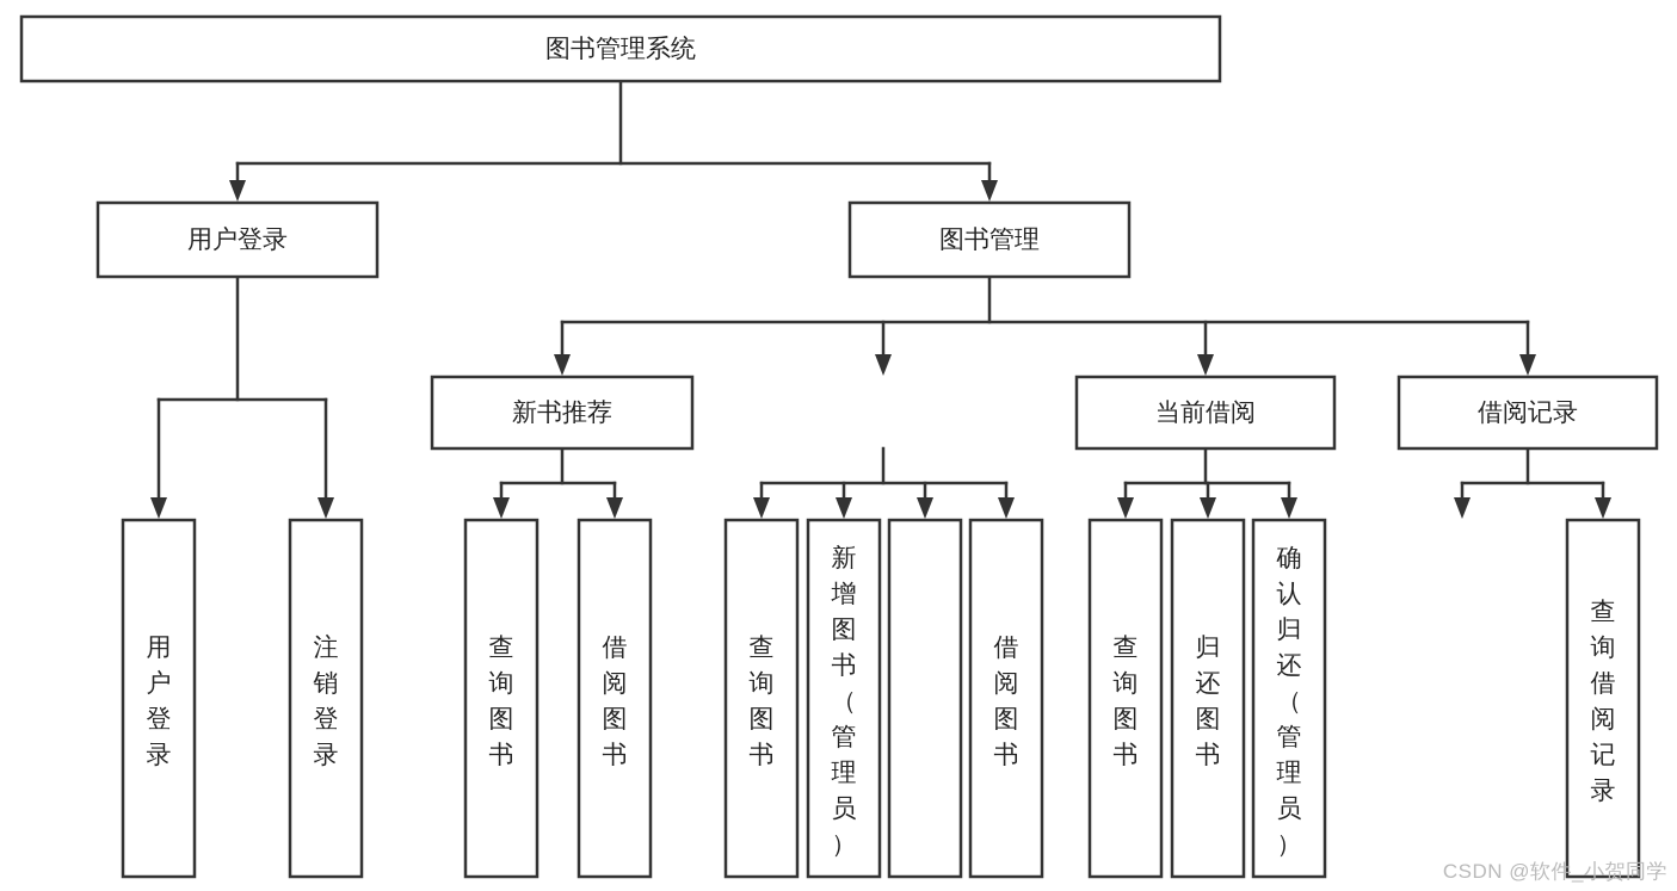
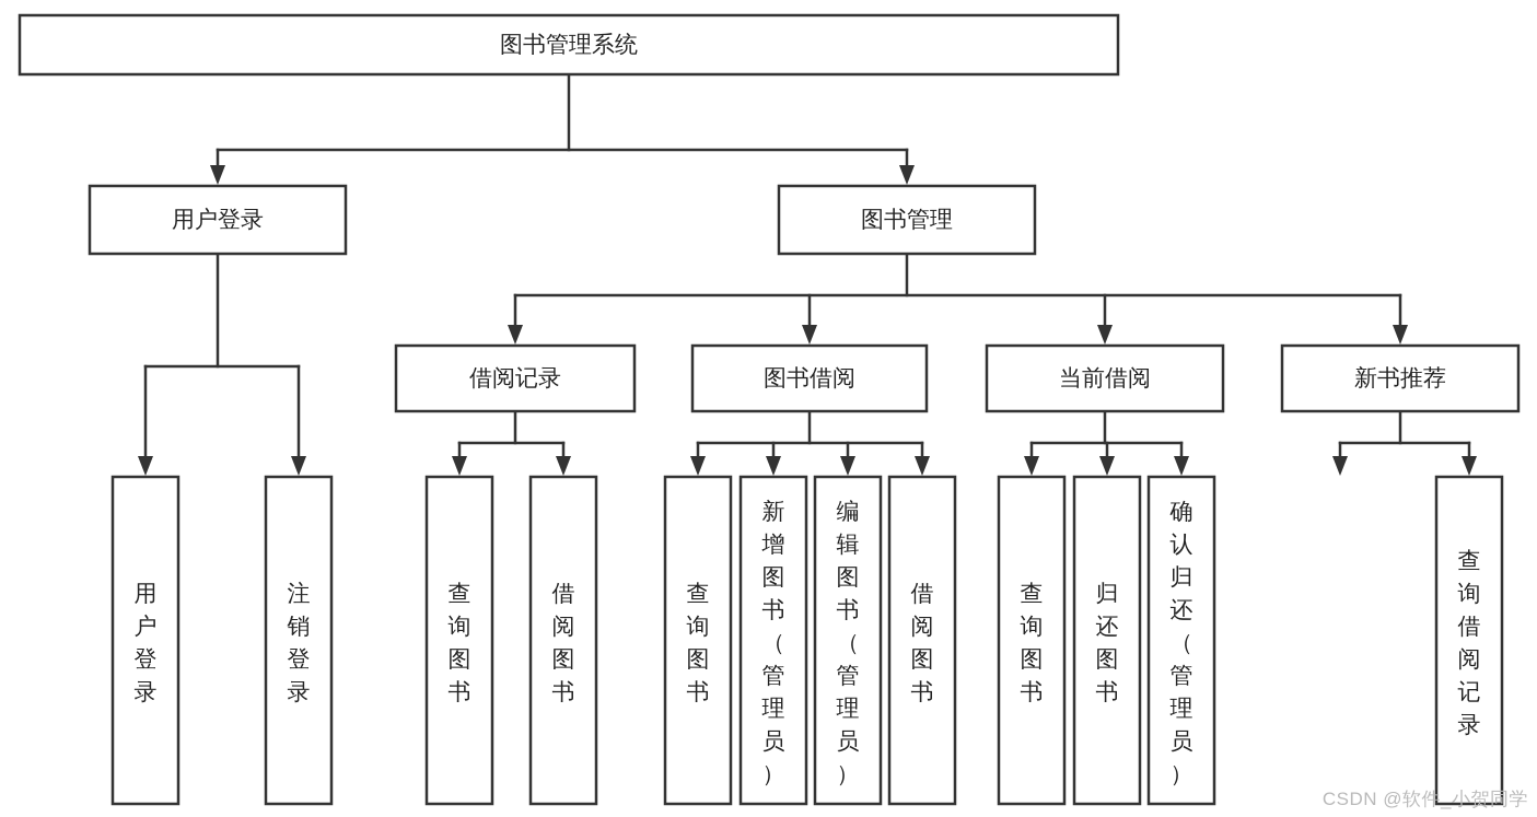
  图书管理系统
  用户登录
  图书管理
- 新书推荐
+ 借阅记录
+ 图书借阅
  当前借阅
- 借阅记录
+ 新书推荐
  用户登录
  注销登录
  查询图书
  借阅图书
  查询图书
  新增图书（管理员）
+ 编辑图书（管理员）
  借阅图书
  查询图书
  归还图书
  确认归还（管理员）
  查询借阅记录
  CSDN @软件_小贺同学
